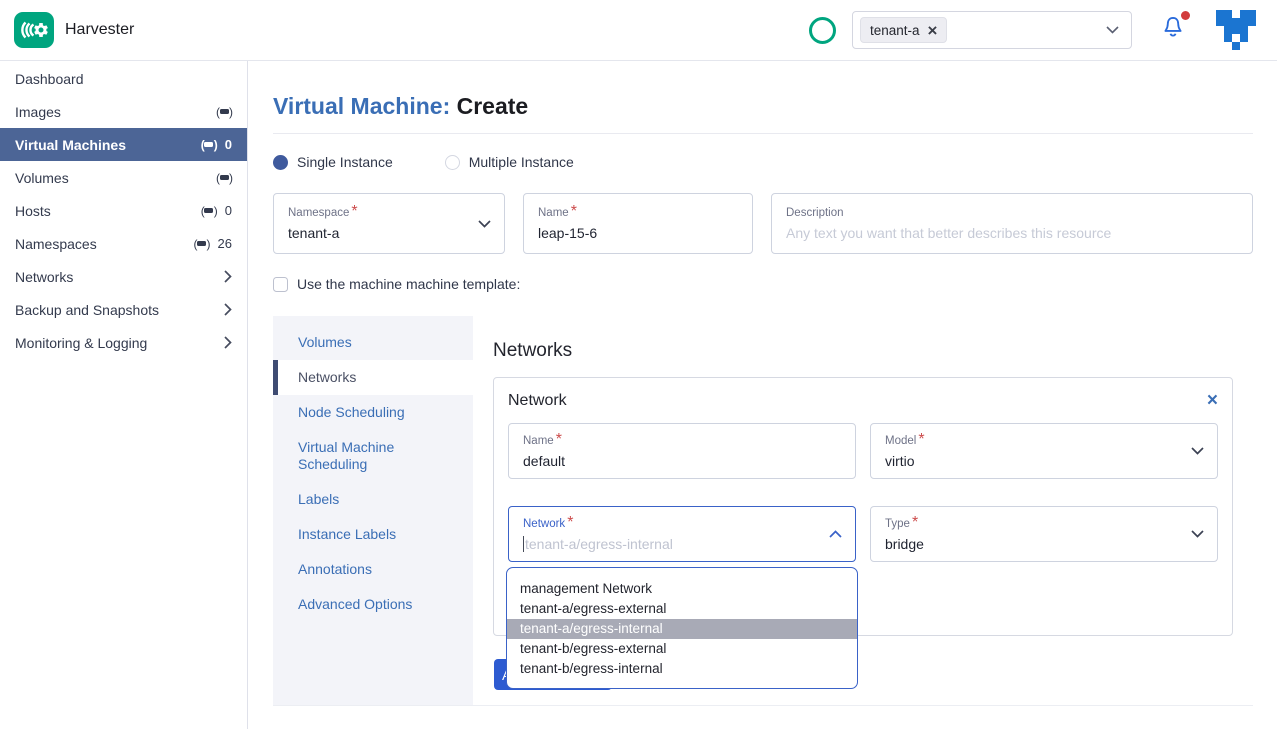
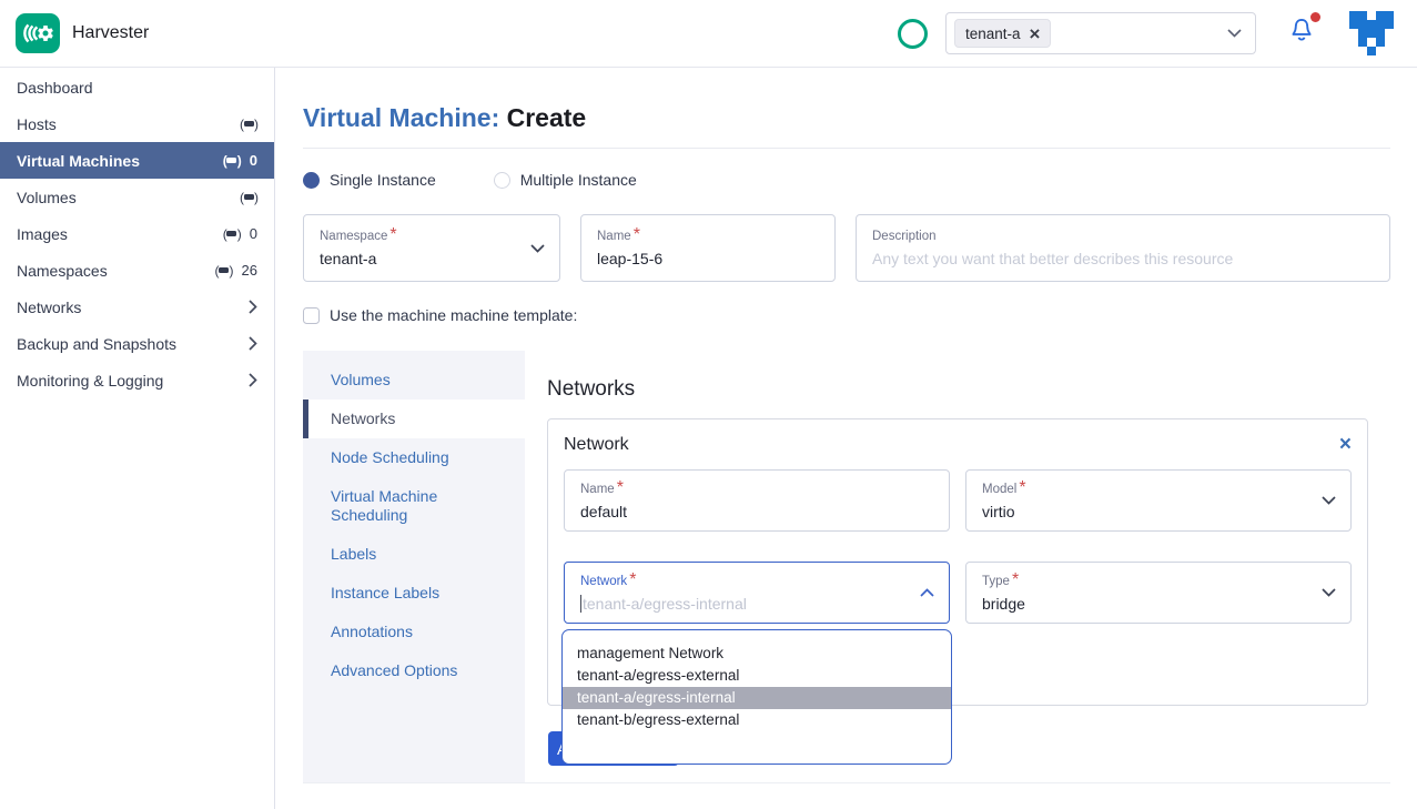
  Harvester
  tenant-a
  ×
  Dashboard
- Images
+ Hosts
  ( )
  Virtual Machines
  ( )
  0
  Volumes
  ( )
- Hosts
+ Images
  ( )
  0
  Namespaces
  ( )
  26
  Networks
  Backup and Snapshots
  Monitoring & Logging
  Virtual Machine: Create
  Single Instance
  Multiple Instance
  Namespace * tenant-a
  Name * leap-15-6
  Description Any text you want that better describes this resource
  Use the machine machine template:
  Volumes
  Networks
  Node Scheduling
  Virtual Machine Scheduling
  Labels
  Instance Labels
  Annotations
  Advanced Options
  Networks
  Network
  ×
  Name * default
  Model * virtio
  Network *
  tenant-a/egress-internal
  Type * bridge
  management Network
  tenant-a/egress-external
  tenant-a/egress-internal
  tenant-b/egress-external
- tenant-b/egress-internal
